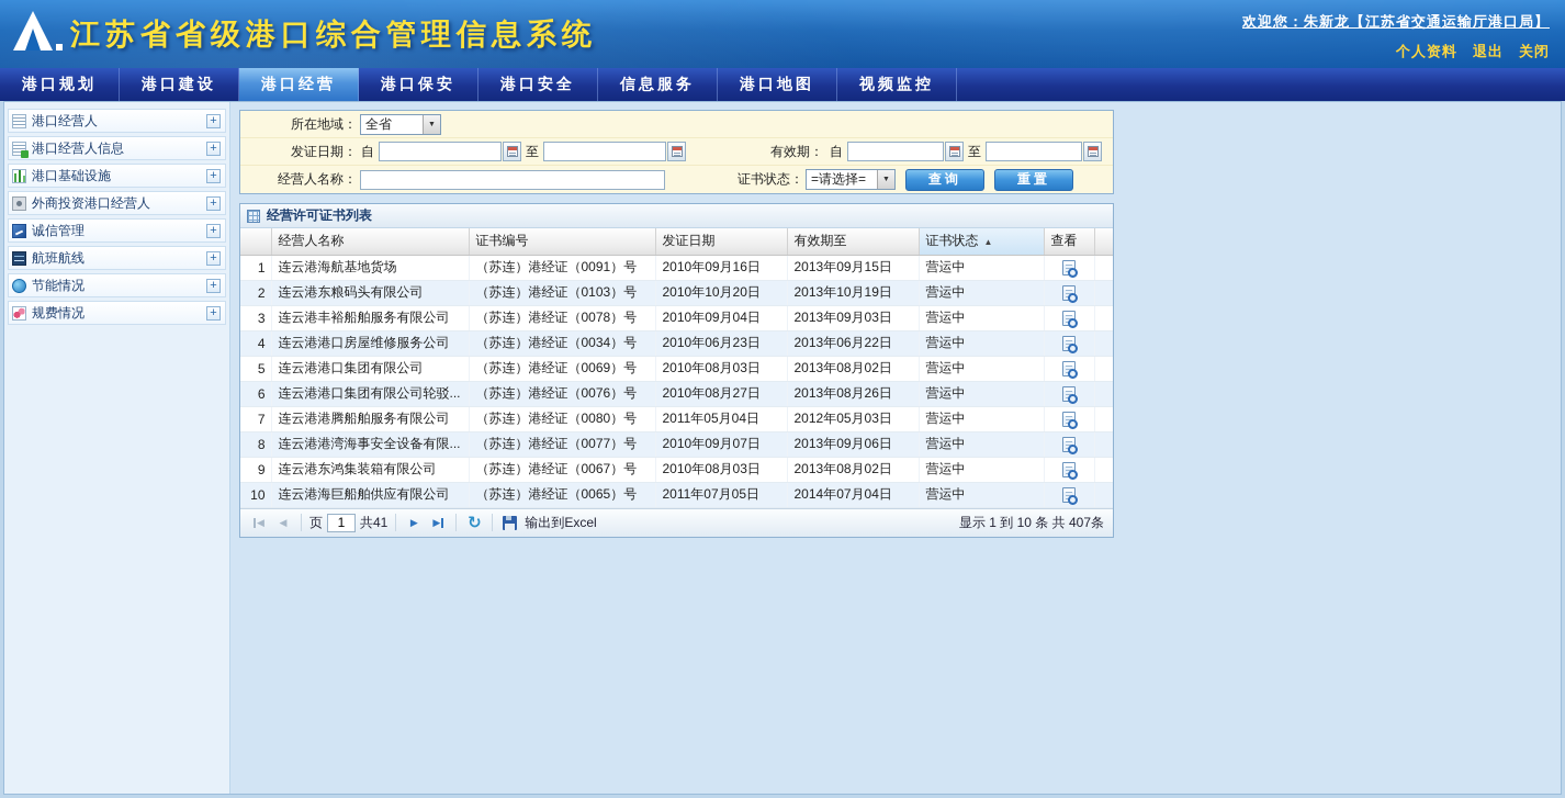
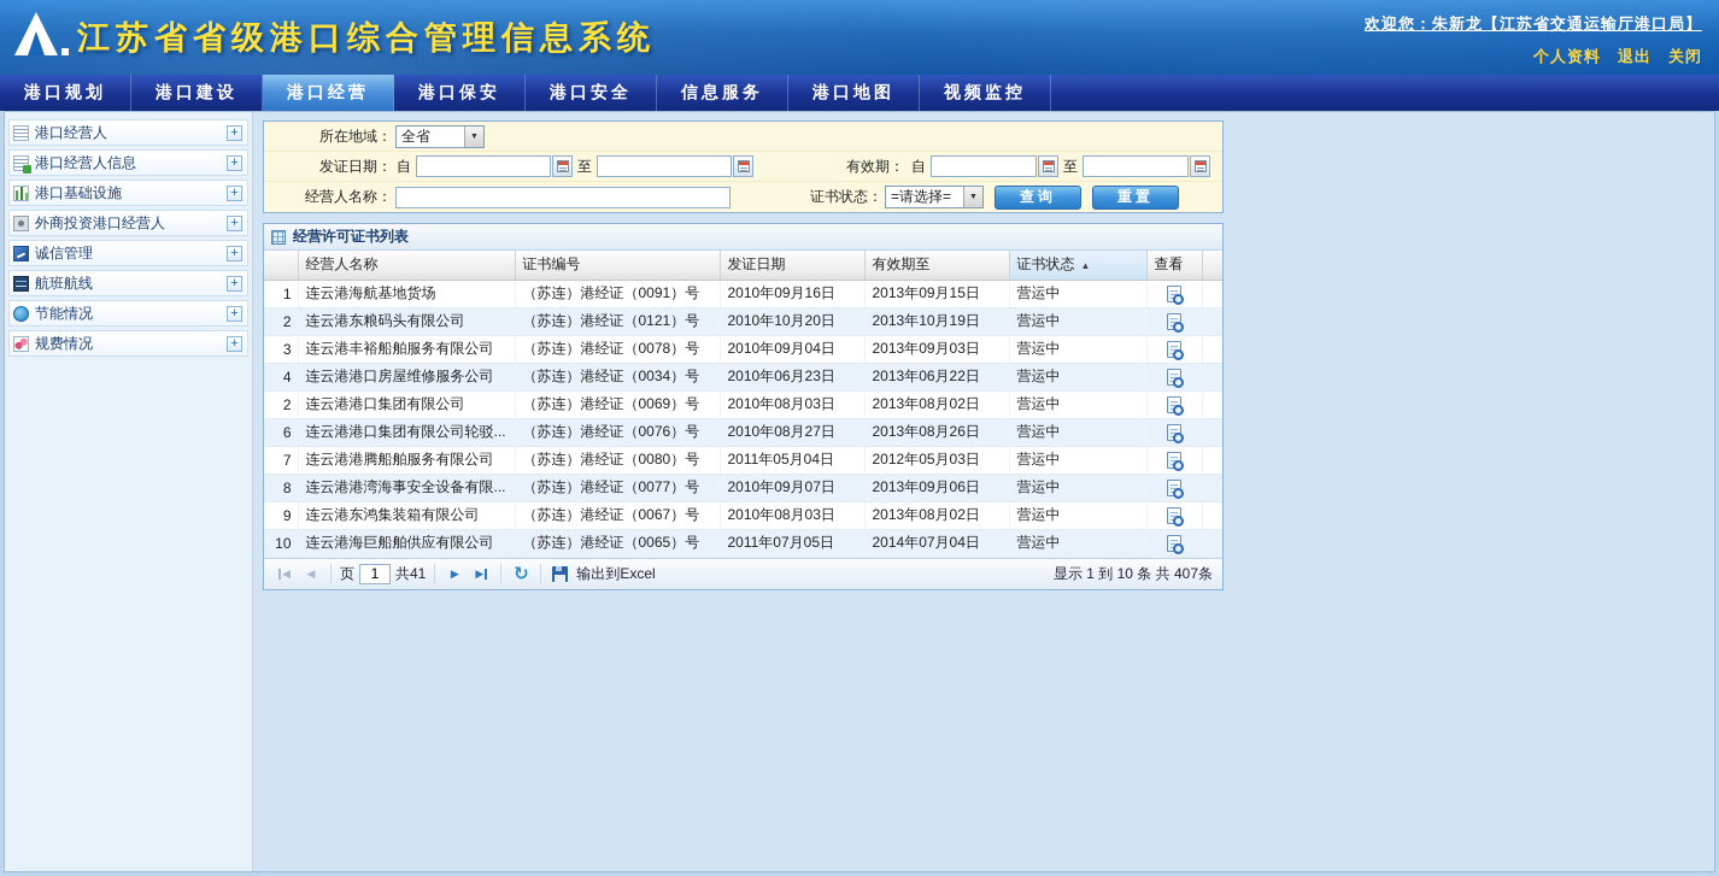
  江苏省省级港口综合管理信息系统
  欢迎您：朱新龙【江苏省交通运输厅港口局】
  个人资料
  退出
  关闭
  港口规划
  港口建设
  港口经营
  港口保安
  港口安全
  信息服务
  港口地图
  视频监控
  港口经营人
  +
  港口经营人信息
  +
  港口基础设施
  +
  外商投资港口经营人
  +
  诚信管理
  +
  航班航线
  +
  节能情况
  +
  规费情况
  +
  所在地域：
  全省
  发证日期：
  自
  至
  有效期：
  自
  至
  经营人名称：
  证书状态：
  =请选择=
  查询
  重置
  经营许可证书列表
  	经营人名称	证书编号	发证日期	有效期至	证书状态 ▲	查看
  1	连云港海航基地货场	（苏连）港经证（0091）号	2010年09月16日	2013年09月15日	营运中
- 2	连云港东粮码头有限公司	（苏连）港经证（0103）号	2010年10月20日	2013年10月19日	营运中
+ 2	连云港东粮码头有限公司	（苏连）港经证（0121）号	2010年10月20日	2013年10月19日	营运中
  3	连云港丰裕船舶服务有限公司	（苏连）港经证（0078）号	2010年09月04日	2013年09月03日	营运中
  4	连云港港口房屋维修服务公司	（苏连）港经证（0034）号	2010年06月23日	2013年06月22日	营运中
- 5	连云港港口集团有限公司	（苏连）港经证（0069）号	2010年08月03日	2013年08月02日	营运中
+ 2	连云港港口集团有限公司	（苏连）港经证（0069）号	2010年08月03日	2013年08月02日	营运中
  6	连云港港口集团有限公司轮驳...	（苏连）港经证（0076）号	2010年08月27日	2013年08月26日	营运中
  7	连云港港腾船舶服务有限公司	（苏连）港经证（0080）号	2011年05月04日	2012年05月03日	营运中
  8	连云港港湾海事安全设备有限...	（苏连）港经证（0077）号	2010年09月07日	2013年09月06日	营运中
  9	连云港东鸿集装箱有限公司	（苏连）港经证（0067）号	2010年08月03日	2013年08月02日	营运中
  10	连云港海巨船舶供应有限公司	（苏连）港经证（0065）号	2011年07月05日	2014年07月04日	营运中
  ◀
  ◀
  页
  1
  共41
  ▶
  ▶
  ↻
  输出到Excel
  显示 1 到 10 条 共 407条
